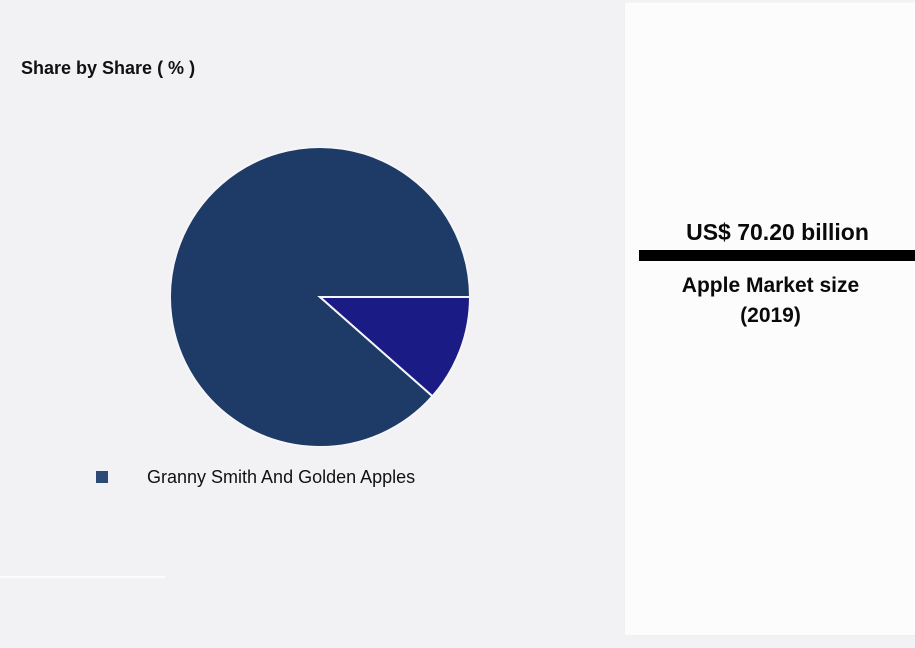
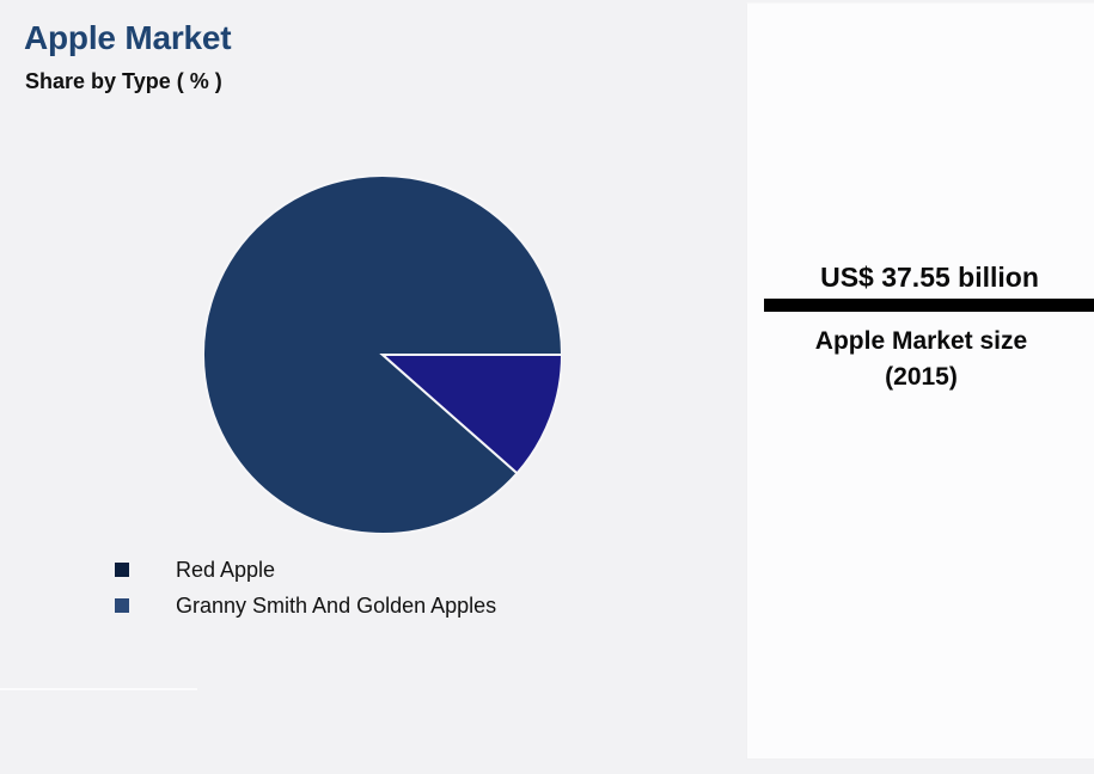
+ Apple Market
- Share by Share ( % )
+ Share by Type ( % )
+ Red Apple
  Granny Smith And Golden Apples
- US$ 70.20 billion
+ US$ 37.55 billion
  Apple Market size
- (2019)
+ (2015)
